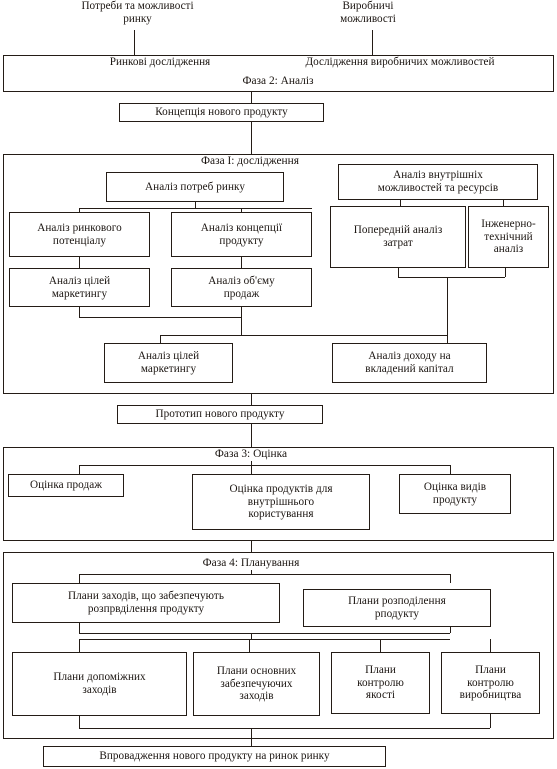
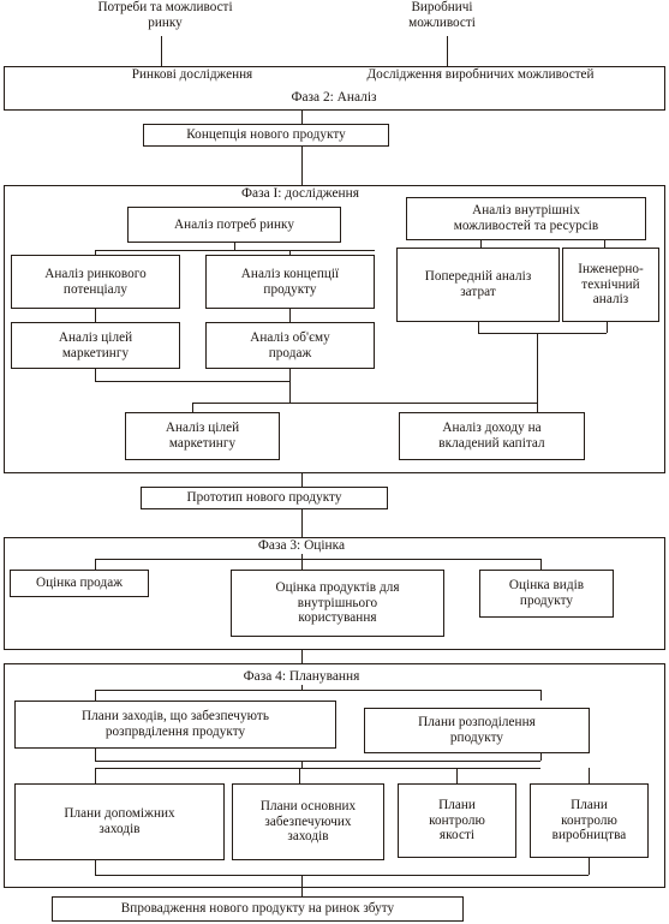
  Потреби та можливості
  ринку
  Виробничі
  можливості
  Ринкові дослідження
  Дослідження виробничих можливостей
  Фаза 2: Аналіз
  Концепція нового продукту
  Фаза І: дослідження
  Аналіз потреб ринку
  Аналіз ринкового
  потенціалу
  Аналіз концепції
  продукту
  Аналіз цілей
  маркетингу
  Аналіз об'єму
  продаж
  Аналіз внутрішніх
  можливостей та ресурсів
  Попередній аналіз
  затрат
  Інженерно-
  технічний
  аналіз
  Аналіз цілей
  маркетингу
  Аналіз доходу на
  вкладений капітал
  Прототип нового продукту
  Фаза 3: Оцінка
  Оцінка продаж
  Оцінка продуктів для
  внутрішнього
  користування
  Оцінка видів
  продукту
  Фаза 4: Планування
  Плани заходів, що забезпечують
  розпрвділення продукту
  Плани розподілення
  рподукту
  Плани допоміжних
  заходів
  Плани основних
  забезпечуючих
  заходів
  Плани
  контролю
  якості
  Плани
  контролю
  виробництва
- Впровадження нового продукту на ринок ринку
+ Впровадження нового продукту на ринок збуту
